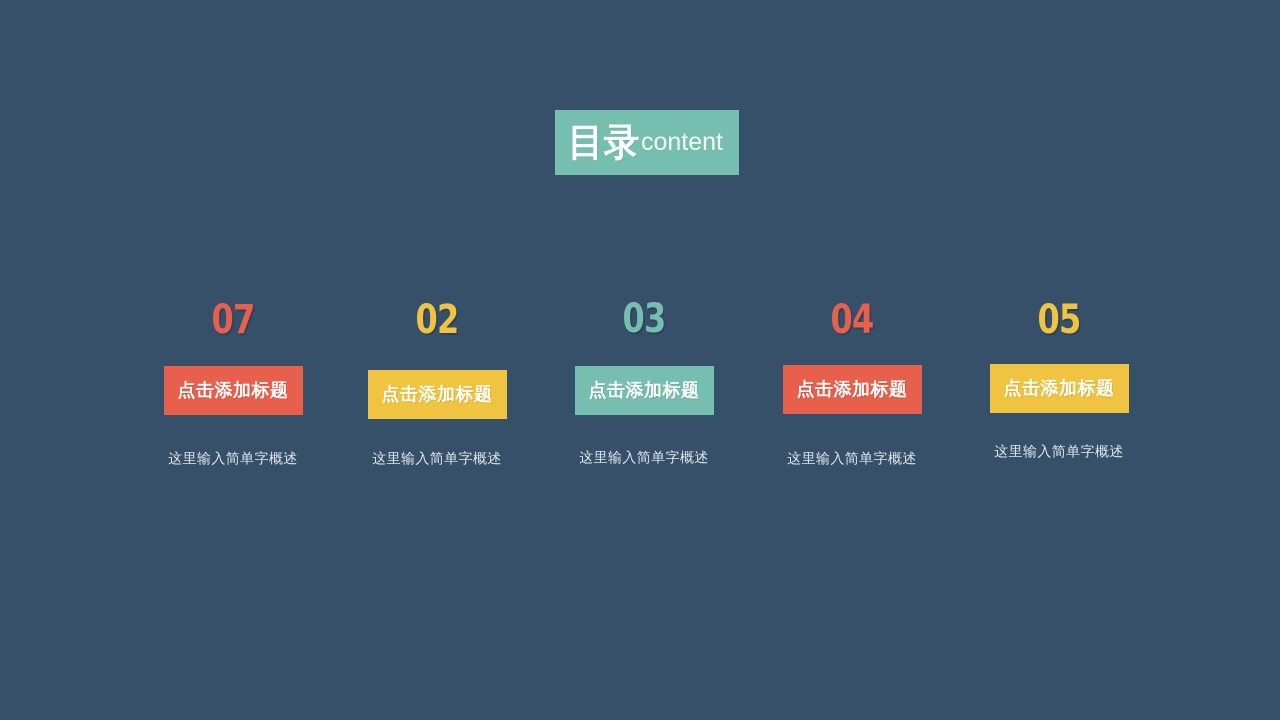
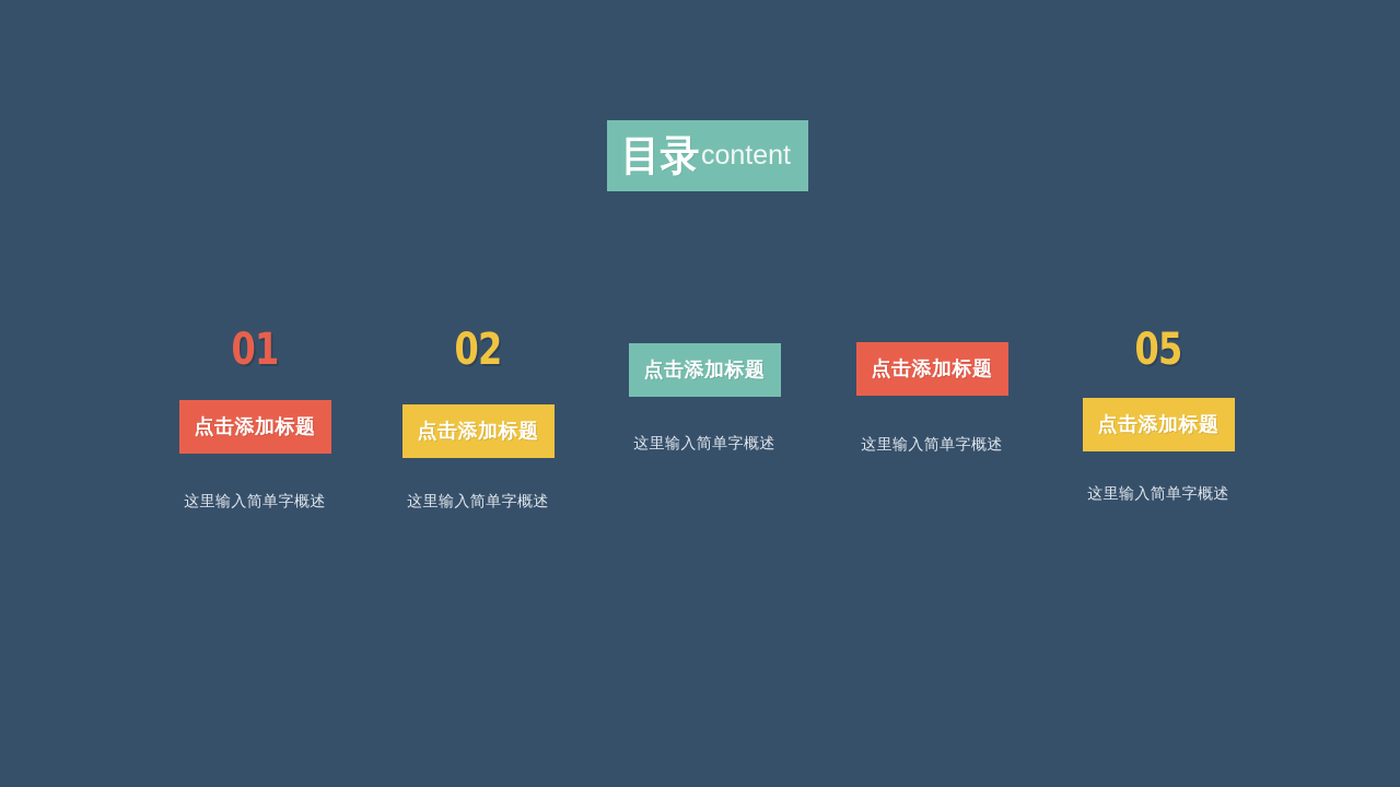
  目录
  content
- 07
+ 01
  点击添加标题
  这里输入简单字概述
  02
  点击添加标题
  这里输入简单字概述
- 03
  点击添加标题
  这里输入简单字概述
- 04
  点击添加标题
  这里输入简单字概述
  05
  点击添加标题
  这里输入简单字概述
